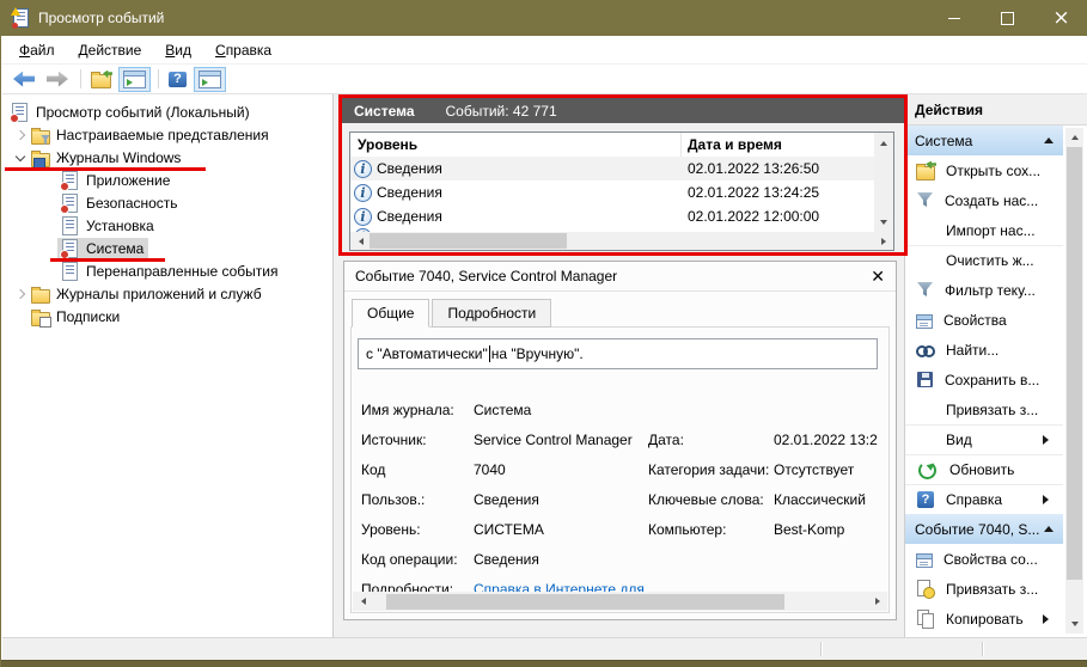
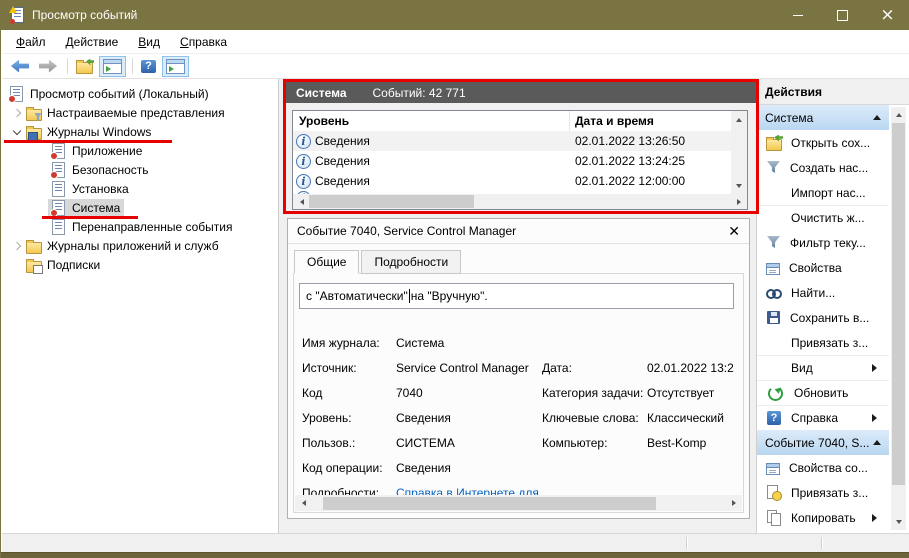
  Просмотр событий
  ×
  Файл
  Действие
  Вид
  Справка
  ?
  Просмотр событий (Локальный)
  Настраиваемые представления
  Журналы Windows
  Приложение
  Безопасность
  Установка
  Система
  Перенаправленные события
  Журналы приложений и служб
  Подписки
  Система
  Событий: 42 771
  Уровень
  Дата и время
  Сведения
  02.01.2022 13:26:50
  Сведения
  02.01.2022 13:24:25
  Сведения
  02.01.2022 12:00:00
  Событие 7040, Service Control Manager
  ✕
  Общие
  Подробности
  с "Автоматически"
  на "Вручную".
  Имя журнала:
  Система
  Источник:
  Service Control Manager
  Код
  7040
- Пользов.:
+ Уровень:
  Сведения
- Уровень:
+ Пользов.:
  СИСТЕМА
  Код операции:
  Сведения
  Подробности:
  Справка в Интернете для
  Дата:
  02.01.2022 13:2
  Категория задачи:
  Отсутствует
  Ключевые слова:
  Классический
  Компьютер:
  Best-Komp
  Действия
  Система
  Открыть сох...
  Создать нас...
  Импорт нас...
  Очистить ж...
  Фильтр теку...
  Свойства
  Найти...
  Сохранить в...
  Привязать з...
  Вид
  Обновить
  Справка
  Событие 7040, S...
  Свойства со...
  Привязать з...
  Копировать
